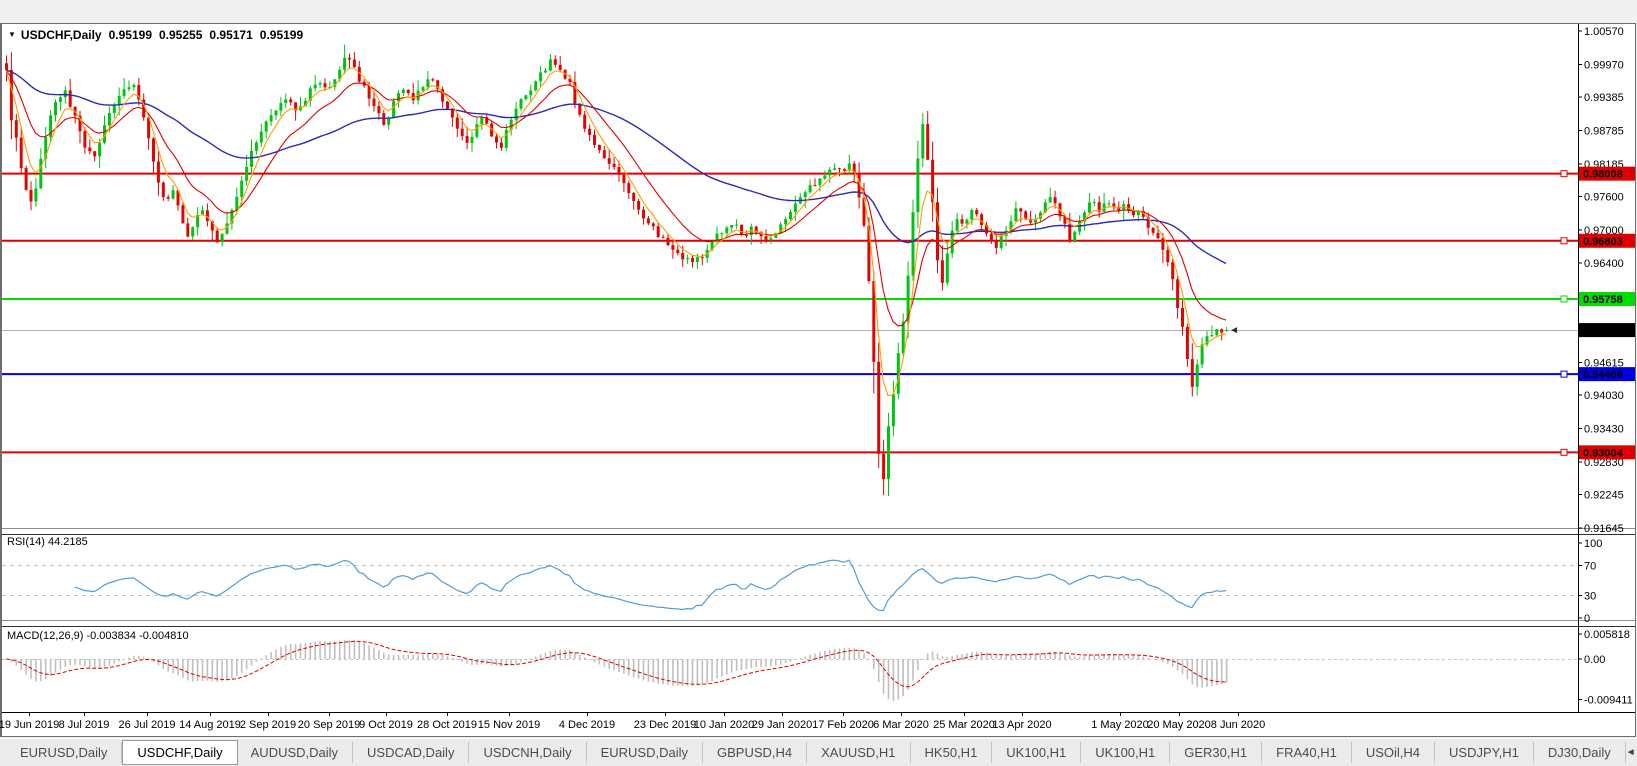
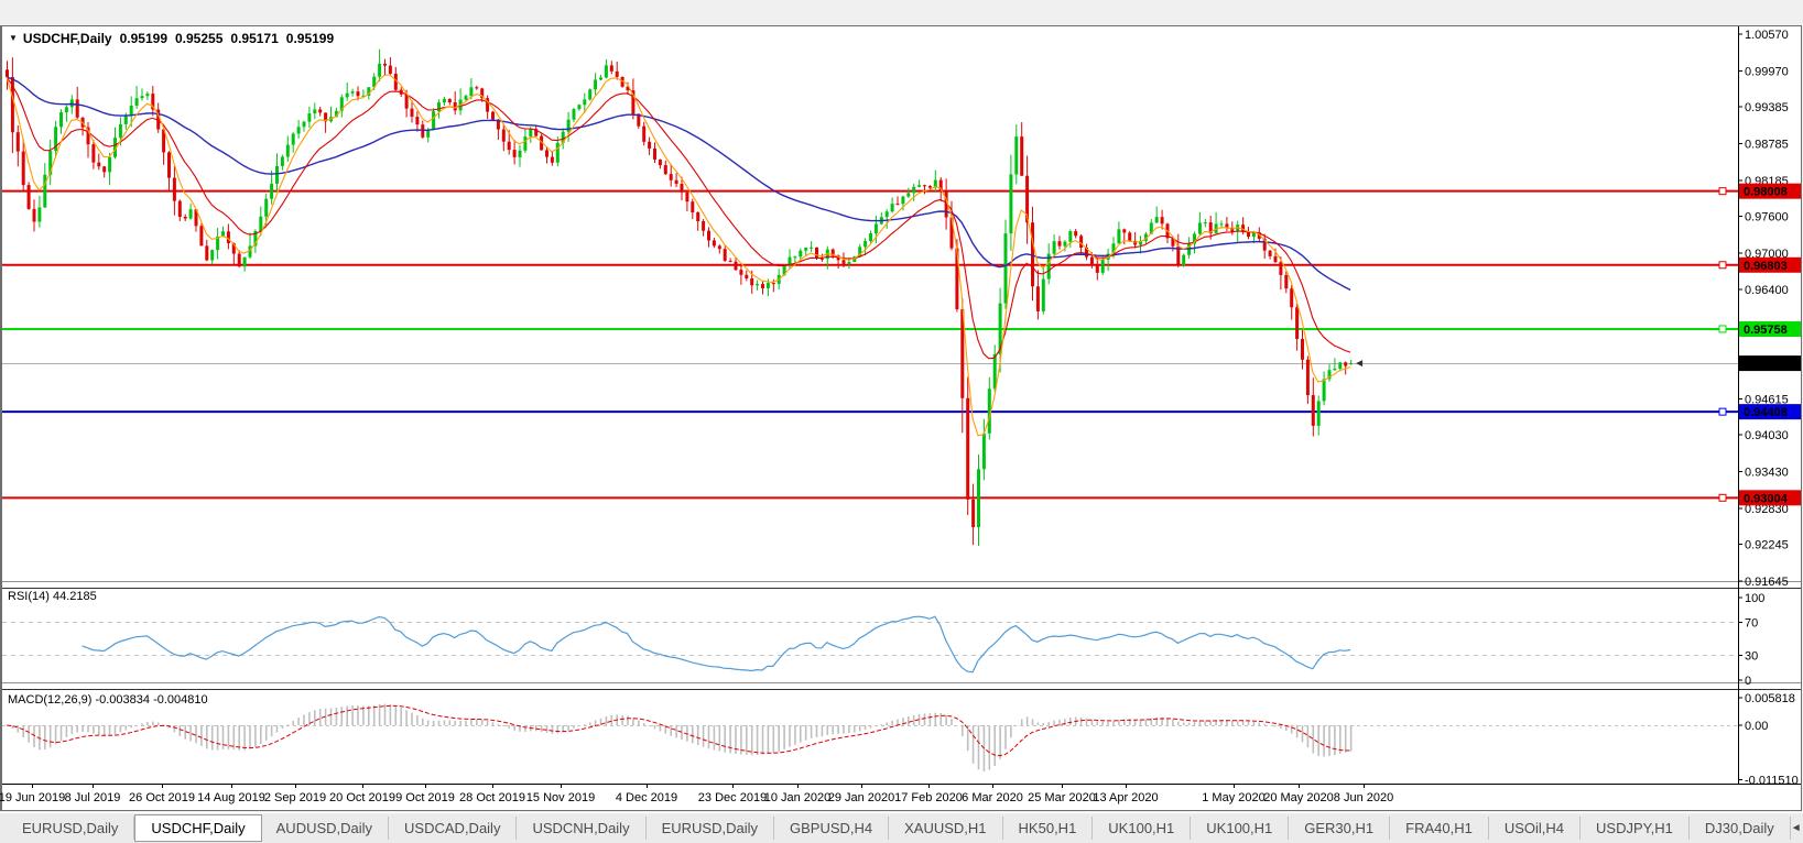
  1.00570
  0.99970
  0.99385
  0.98785
  0.98185
  0.97600
  0.97000
  0.96400
  0.94615
  0.94030
  0.93430
  0.92830
  0.92245
  0.91645
  100
  70
  30
  0
  0.005818
  0.00
- -0.009411
+ -0.011510
  0.98008
  0.96803
  0.95758
  0.94408
  0.93004
  0.95199
  ▼ USDCHF,Daily 0.95199 0.95255 0.95171 0.95199
  RSI(14) 44.2185
  MACD(12,26,9) -0.003834 -0.004810
  19 Jun 2019
  8 Jul 2019
- 26 Jul 2019
+ 26 Oct 2019
  14 Aug 2019
  2 Sep 2019
- 20 Sep 2019
+ 20 Oct 2019
  9 Oct 2019
  28 Oct 2019
  15 Nov 2019
  4 Dec 2019
  23 Dec 2019
  10 Jan 2020
  29 Jan 2020
  17 Feb 2020
  6 Mar 2020
  25 Mar 2020
  13 Apr 2020
  1 May 2020
  20 May 2020
  8 Jun 2020
  EURUSD,Daily
  USDCHF,Daily
  AUDUSD,Daily
  USDCAD,Daily
  USDCNH,Daily
  EURUSD,Daily
  GBPUSD,H4
  XAUUSD,H1
  HK50,H1
  UK100,H1
  UK100,H1
  GER30,H1
  FRA40,H1
  USOil,H4
  USDJPY,H1
  DJ30,Daily
  ◄
